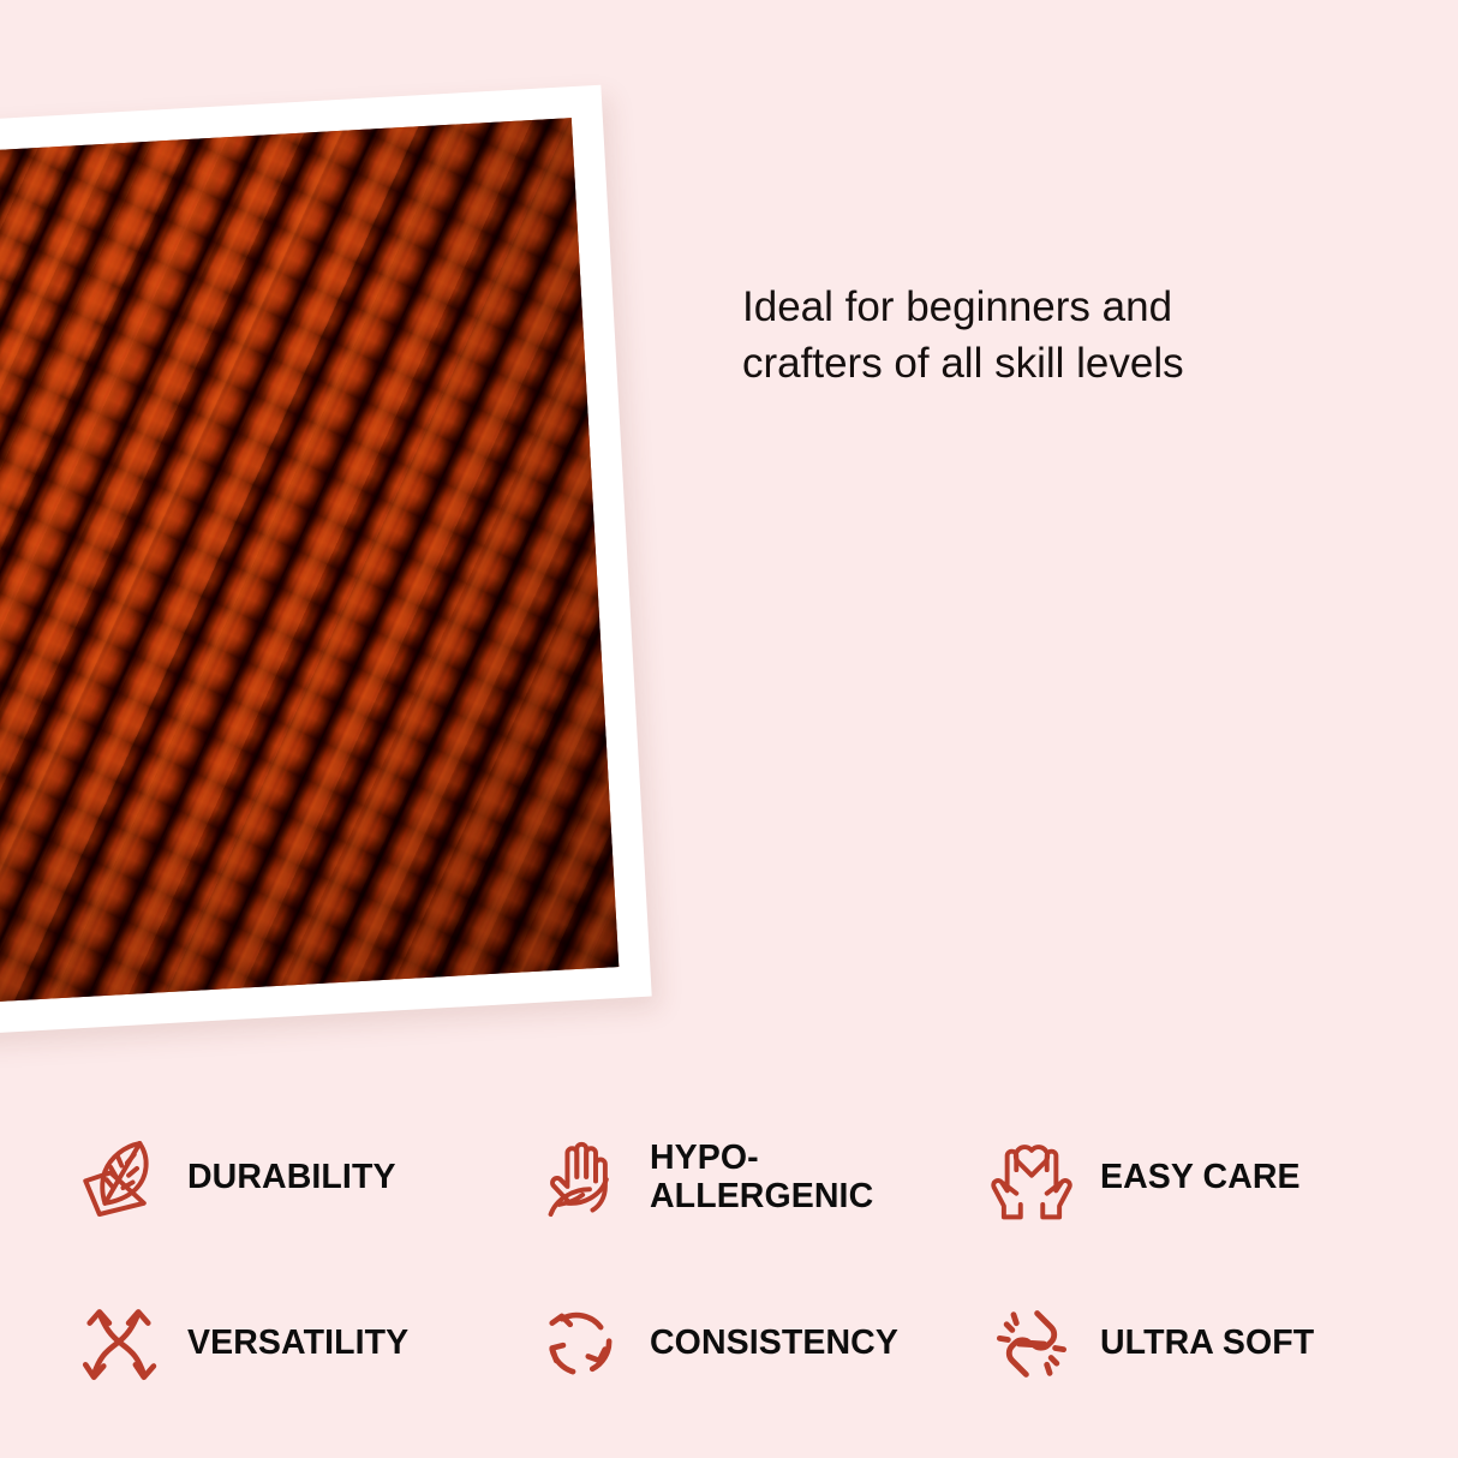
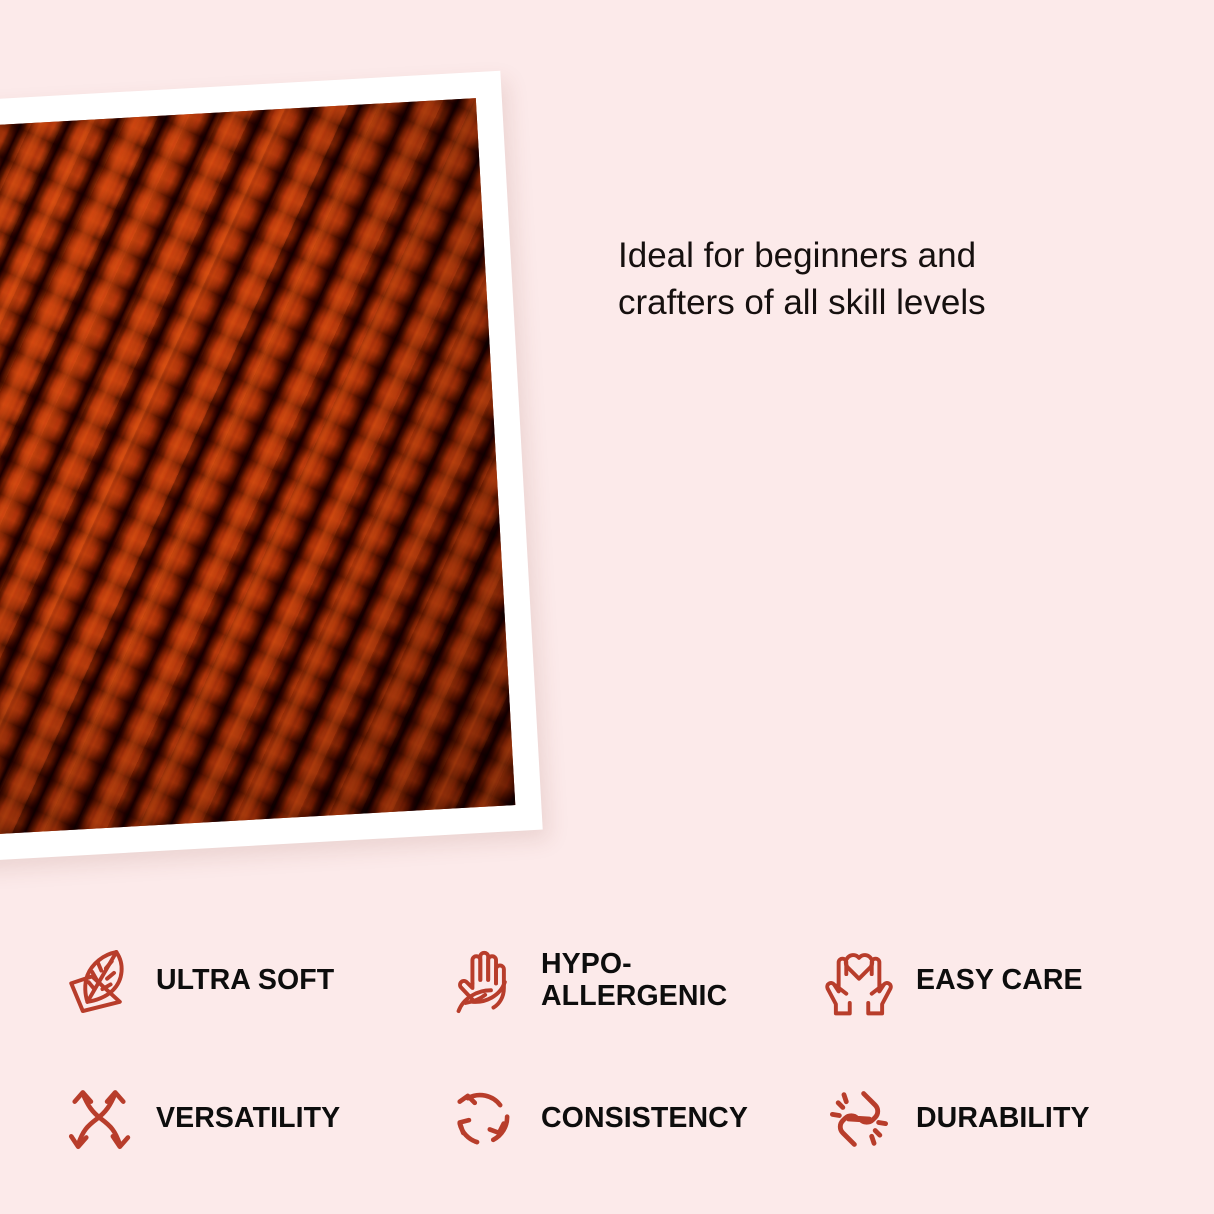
  Ideal for beginners and
  crafters of all skill levels
- DURABILITY
+ ULTRA SOFT
  HYPO-
  ALLERGENIC
  EASY CARE
  VERSATILITY
  CONSISTENCY
- ULTRA SOFT
+ DURABILITY
